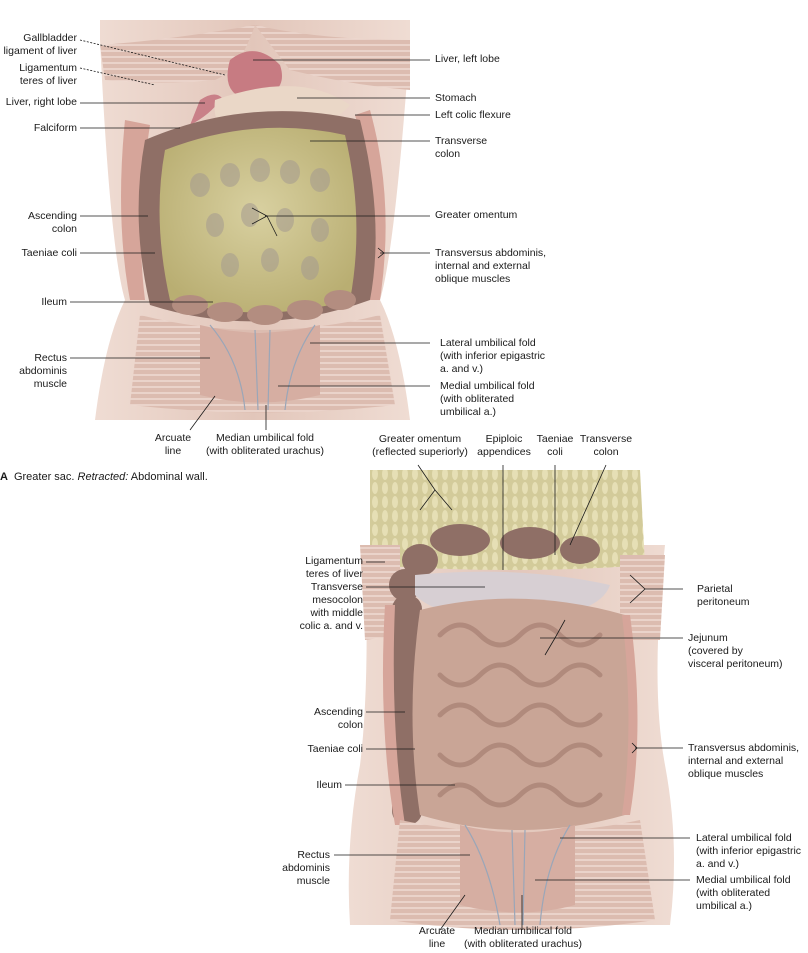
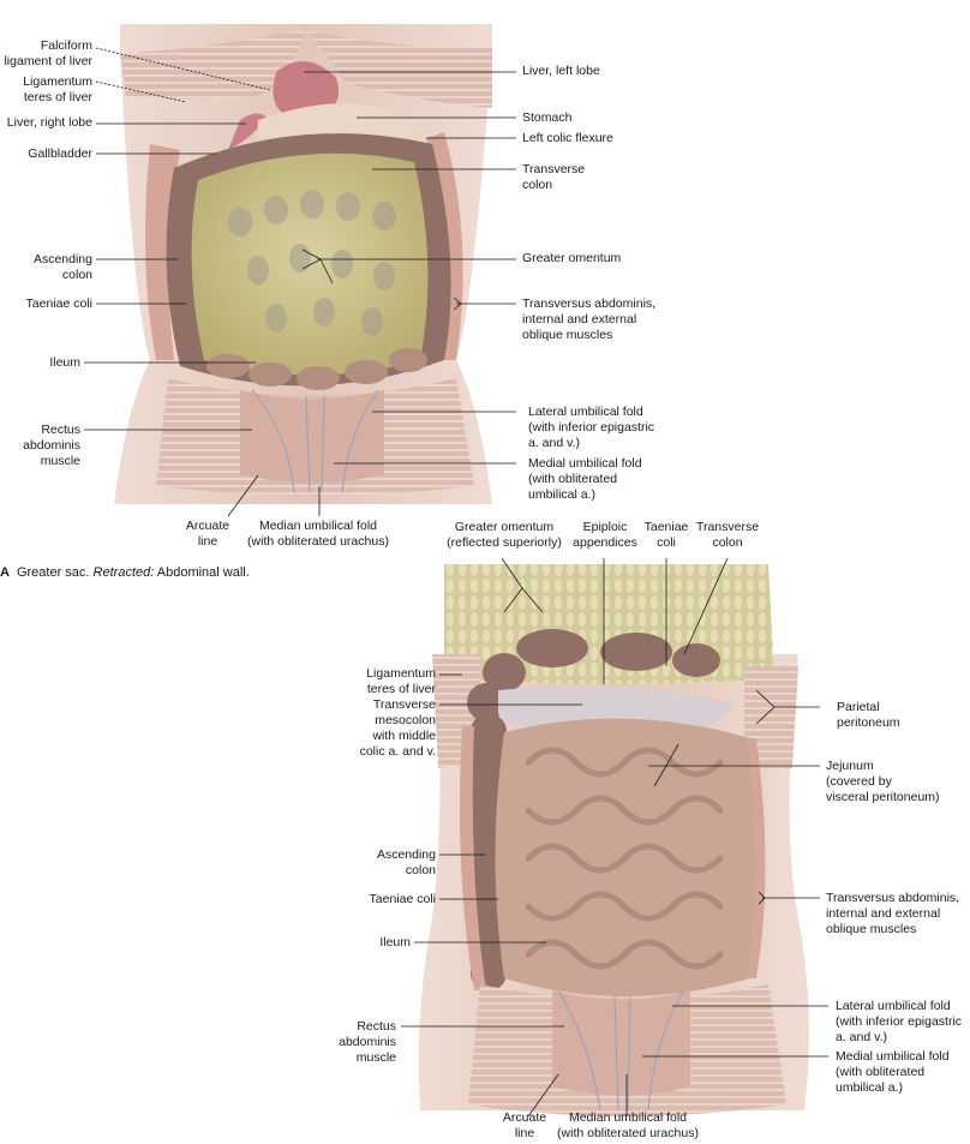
- Gallbladder
+ Falciform
  ligament of liver
  Ligamentum
  teres of liver
  Liver, right lobe
- Falciform
+ Gallbladder
  Ascending
  colon
  Taeniae coli
  Ileum
  Rectus
  abdominis
  muscle
  Liver, left lobe
  Stomach
  Left colic flexure
  Transverse
  colon
  Greater omentum
  Transversus abdominis,
  internal and external
  oblique muscles
  Lateral umbilical fold
  (with inferior epigastric
  a. and v.)
  Medial umbilical fold
  (with obliterated
  umbilical a.)
  Arcuate
  line
  Median umbilical fold
  (with obliterated urachus)
  A Greater sac. Retracted: Abdominal wall.
  Greater omentum
  (reflected superiorly)
  Epiploic
  appendices
  Taeniae
  coli
  Transverse
  colon
  Ligamentum
  teres of liver
  Transverse
  mesocolon
  with middle
  colic a. and v.
  Ascending
  colon
  Taeniae coli
  Ileum
  Rectus
  abdominis
  muscle
  Parietal
  peritoneum
  Jejunum
  (covered by
  visceral peritoneum)
  Transversus abdominis,
  internal and external
  oblique muscles
  Lateral umbilical fold
  (with inferior epigastric
  a. and v.)
  Medial umbilical fold
  (with obliterated
  umbilical a.)
  Arcuate
  line
  Median umbilical fold
  (with obliterated urachus)
